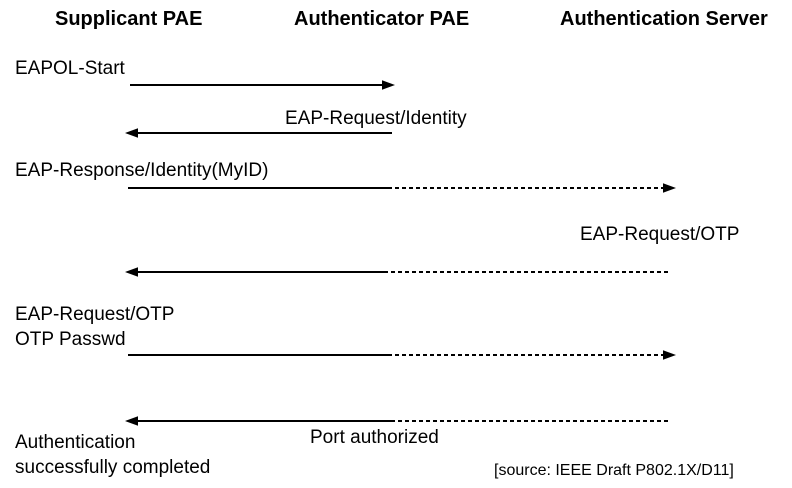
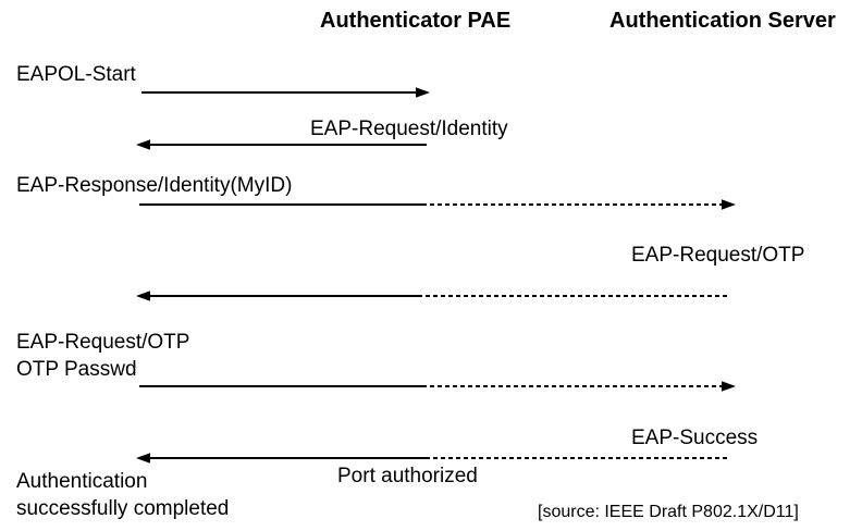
- Supplicant PAE
  Authenticator PAE
  Authentication Server
  EAPOL-Start
  EAP-Request/Identity
  EAP-Response/Identity(MyID)
  EAP-Request/OTP
  EAP-Request/OTP
  OTP Passwd
+ EAP-Success
  Port authorized
  Authentication
  successfully completed
  [source: IEEE Draft P802.1X/D11]
